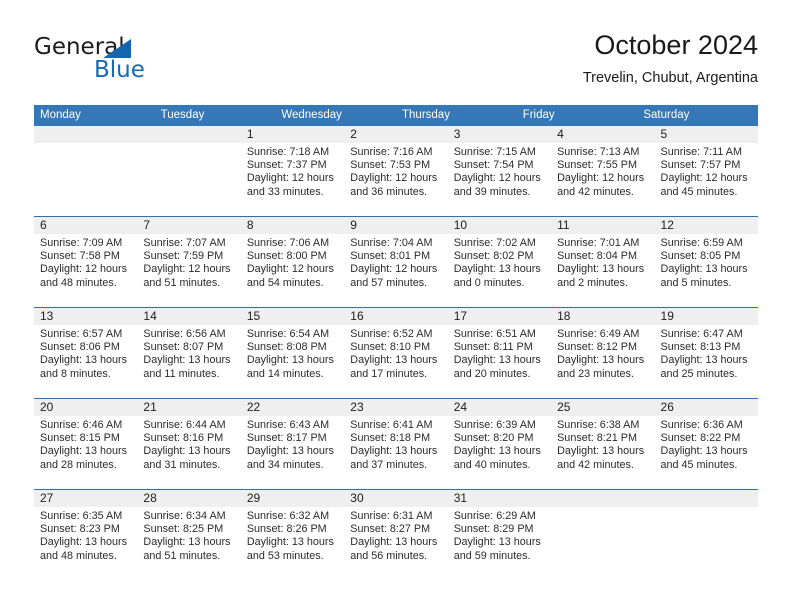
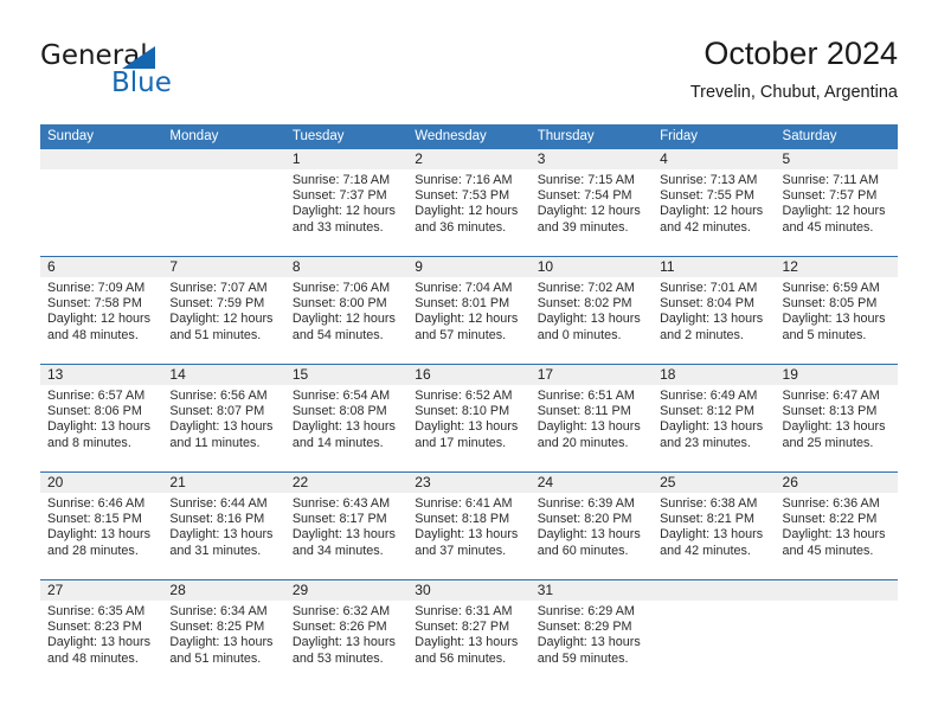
  General
  Blue
  October 2024
  Trevelin, Chubut, Argentina
+ Sunday
  Monday
  Tuesday
  Wednesday
  Thursday
  Friday
  Saturday
  1
  Sunrise: 7:18 AM
  Sunset: 7:37 PM
  Daylight: 12 hours
  and 33 minutes.
  2
  Sunrise: 7:16 AM
  Sunset: 7:53 PM
  Daylight: 12 hours
  and 36 minutes.
  3
  Sunrise: 7:15 AM
  Sunset: 7:54 PM
  Daylight: 12 hours
  and 39 minutes.
  4
  Sunrise: 7:13 AM
  Sunset: 7:55 PM
  Daylight: 12 hours
  and 42 minutes.
  5
  Sunrise: 7:11 AM
  Sunset: 7:57 PM
  Daylight: 12 hours
  and 45 minutes.
  6
  Sunrise: 7:09 AM
  Sunset: 7:58 PM
  Daylight: 12 hours
  and 48 minutes.
  7
  Sunrise: 7:07 AM
  Sunset: 7:59 PM
  Daylight: 12 hours
  and 51 minutes.
  8
  Sunrise: 7:06 AM
  Sunset: 8:00 PM
  Daylight: 12 hours
  and 54 minutes.
  9
  Sunrise: 7:04 AM
  Sunset: 8:01 PM
  Daylight: 12 hours
  and 57 minutes.
  10
  Sunrise: 7:02 AM
  Sunset: 8:02 PM
  Daylight: 13 hours
  and 0 minutes.
  11
  Sunrise: 7:01 AM
  Sunset: 8:04 PM
  Daylight: 13 hours
  and 2 minutes.
  12
  Sunrise: 6:59 AM
  Sunset: 8:05 PM
  Daylight: 13 hours
  and 5 minutes.
  13
  Sunrise: 6:57 AM
  Sunset: 8:06 PM
  Daylight: 13 hours
  and 8 minutes.
  14
  Sunrise: 6:56 AM
  Sunset: 8:07 PM
  Daylight: 13 hours
  and 11 minutes.
  15
  Sunrise: 6:54 AM
  Sunset: 8:08 PM
  Daylight: 13 hours
  and 14 minutes.
  16
  Sunrise: 6:52 AM
  Sunset: 8:10 PM
  Daylight: 13 hours
  and 17 minutes.
  17
  Sunrise: 6:51 AM
  Sunset: 8:11 PM
  Daylight: 13 hours
  and 20 minutes.
  18
  Sunrise: 6:49 AM
  Sunset: 8:12 PM
  Daylight: 13 hours
  and 23 minutes.
  19
  Sunrise: 6:47 AM
  Sunset: 8:13 PM
  Daylight: 13 hours
  and 25 minutes.
  20
  Sunrise: 6:46 AM
  Sunset: 8:15 PM
  Daylight: 13 hours
  and 28 minutes.
  21
  Sunrise: 6:44 AM
  Sunset: 8:16 PM
  Daylight: 13 hours
  and 31 minutes.
  22
  Sunrise: 6:43 AM
  Sunset: 8:17 PM
  Daylight: 13 hours
  and 34 minutes.
  23
  Sunrise: 6:41 AM
  Sunset: 8:18 PM
  Daylight: 13 hours
  and 37 minutes.
  24
  Sunrise: 6:39 AM
  Sunset: 8:20 PM
  Daylight: 13 hours
- and 40 minutes.
+ and 60 minutes.
  25
  Sunrise: 6:38 AM
  Sunset: 8:21 PM
  Daylight: 13 hours
  and 42 minutes.
  26
  Sunrise: 6:36 AM
  Sunset: 8:22 PM
  Daylight: 13 hours
  and 45 minutes.
  27
  Sunrise: 6:35 AM
  Sunset: 8:23 PM
  Daylight: 13 hours
  and 48 minutes.
  28
  Sunrise: 6:34 AM
  Sunset: 8:25 PM
  Daylight: 13 hours
  and 51 minutes.
  29
  Sunrise: 6:32 AM
  Sunset: 8:26 PM
  Daylight: 13 hours
  and 53 minutes.
  30
  Sunrise: 6:31 AM
  Sunset: 8:27 PM
  Daylight: 13 hours
  and 56 minutes.
  31
  Sunrise: 6:29 AM
  Sunset: 8:29 PM
  Daylight: 13 hours
  and 59 minutes.
